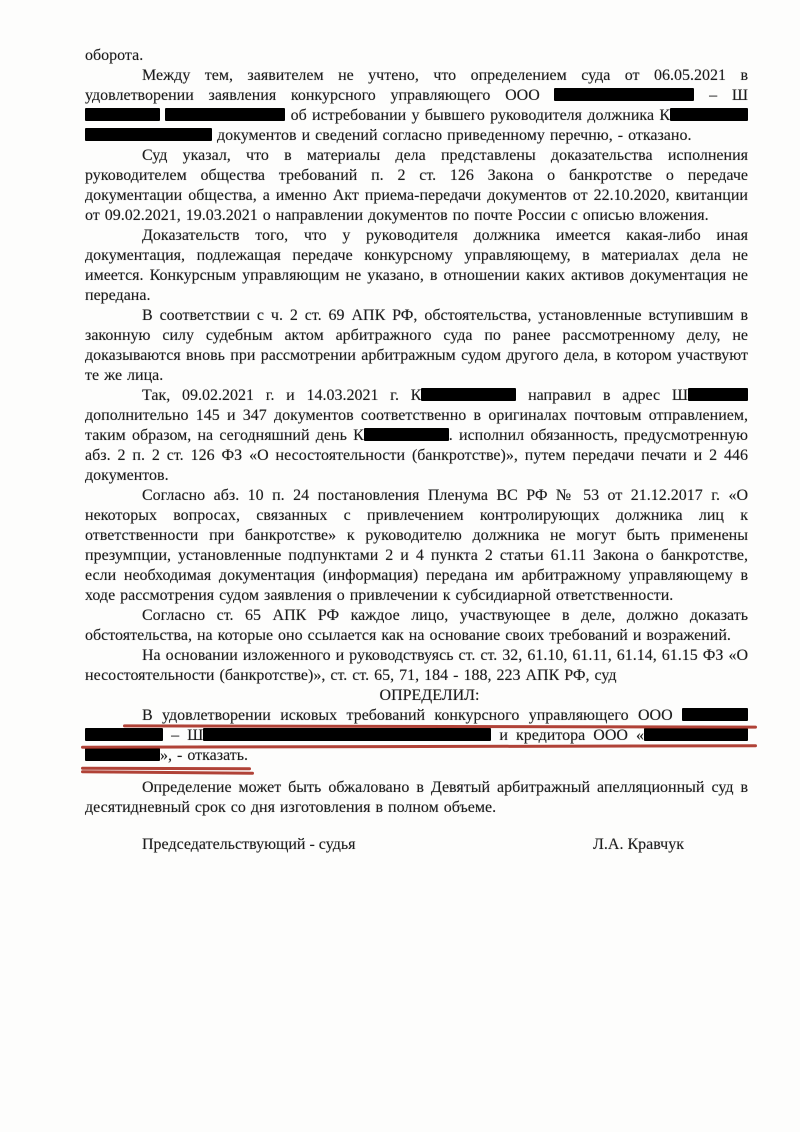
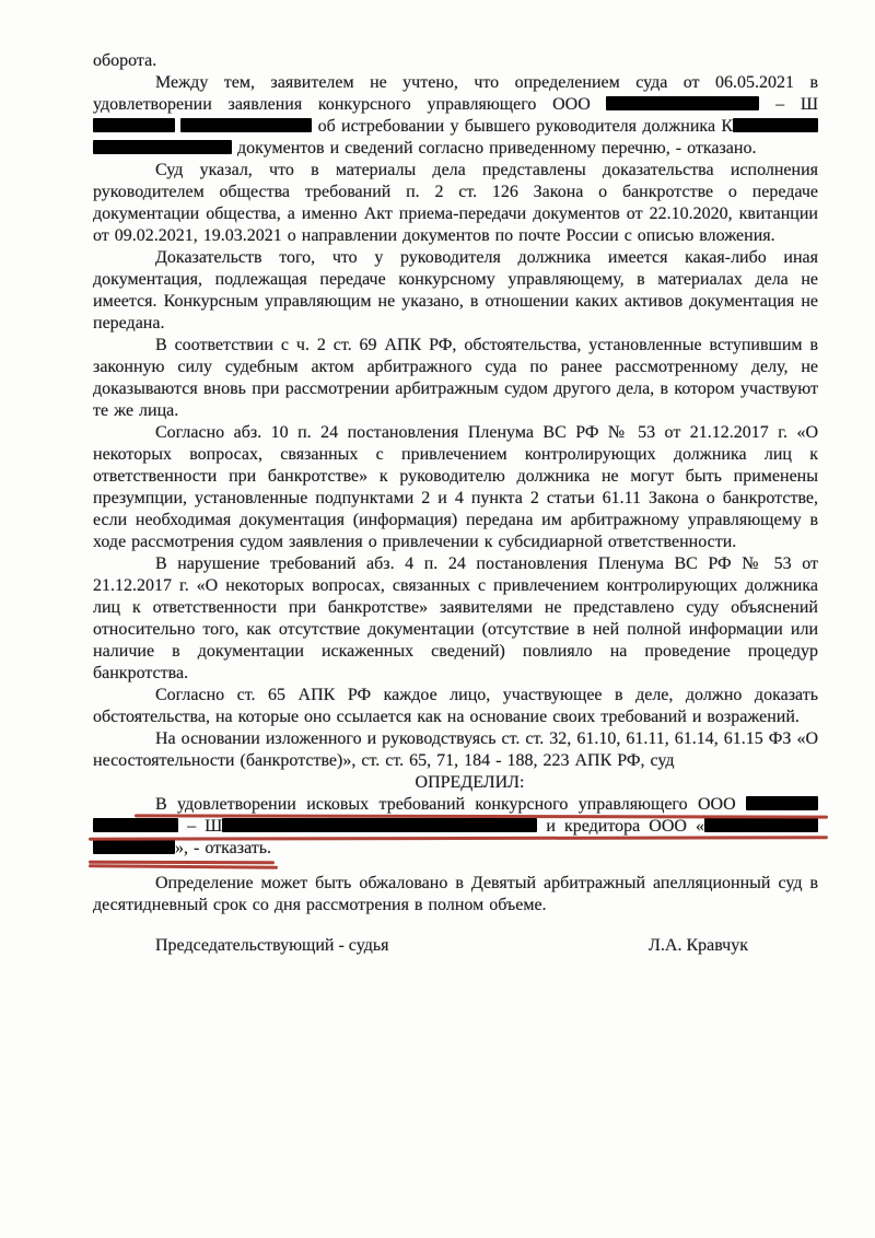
  оборота.
  Между тем, заявителем не учтено, что определением суда от 06.05.2021 в удовлетворении заявления конкурсного управляющего ООО – Ш об истребовании у бывшего руководителя должника К документов и сведений согласно приведенному перечню, - отказано.
  Суд указал, что в материалы дела представлены доказательства исполнения руководителем общества требований п. 2 ст. 126 Закона о банкротстве о передаче документации общества, а именно Акт приема-передачи документов от 22.10.2020, квитанции от 09.02.2021, 19.03.2021 о направлении документов по почте России с описью вложения.
  Доказательств того, что у руководителя должника имеется какая-либо иная документация, подлежащая передаче конкурсному управляющему, в материалах дела не имеется. Конкурсным управляющим не указано, в отношении каких активов документация не передана.
  В соответствии с ч. 2 ст. 69 АПК РФ, обстоятельства, установленные вступившим в законную силу судебным актом арбитражного суда по ранее рассмотренному делу, не доказываются вновь при рассмотрении арбитражным судом другого дела, в котором участвуют те же лица.
- Так, 09.02.2021 г. и 14.03.2021 г. К направил в адрес Ш дополнительно 145 и 347 документов соответственно в оригиналах почтовым отправлением, таким образом, на сегодняшний день К . исполнил обязанность, предусмотренную абз. 2 п. 2 ст. 126 ФЗ «О несостоятельности (банкротстве)», путем передачи печати и 2 446 документов.
  Согласно абз. 10 п. 24 постановления Пленума ВС РФ № 53 от 21.12.2017 г. «О некоторых вопросах, связанных с привлечением контролирующих должника лиц к ответственности при банкротстве» к руководителю должника не могут быть применены презумпции, установленные подпунктами 2 и 4 пункта 2 статьи 61.11 Закона о банкротстве, если необходимая документация (информация) передана им арбитражному управляющему в ходе рассмотрения судом заявления о привлечении к субсидиарной ответственности.
+ В нарушение требований абз. 4 п. 24 постановления Пленума ВС РФ № 53 от 21.12.2017 г. «О некоторых вопросах, связанных с привлечением контролирующих должника лиц к ответственности при банкротстве» заявителями не представлено суду объяснений относительно того, как отсутствие документации (отсутствие в ней полной информации или наличие в документации искаженных сведений) повлияло на проведение процедур банкротства.
  Согласно ст. 65 АПК РФ каждое лицо, участвующее в деле, должно доказать обстоятельства, на которые оно ссылается как на основание своих требований и возражений.
  На основании изложенного и руководствуясь ст. ст. 32, 61.10, 61.11, 61.14, 61.15 ФЗ «О несостоятельности (банкротстве)», ст. ст. 65, 71, 184 - 188, 223 АПК РФ, суд
  ОПРЕДЕЛИЛ:
  В удовлетворении исковых требований конкурсного управляющего ООО – Ш и кредитора ООО « », - отказать.
- Определение может быть обжаловано в Девятый арбитражный апелляционный суд в десятидневный срок со дня изготовления в полном объеме.
+ Определение может быть обжаловано в Девятый арбитражный апелляционный суд в десятидневный срок со дня рассмотрения в полном объеме.
  Председательствующий - судья
  Л.А. Кравчук
